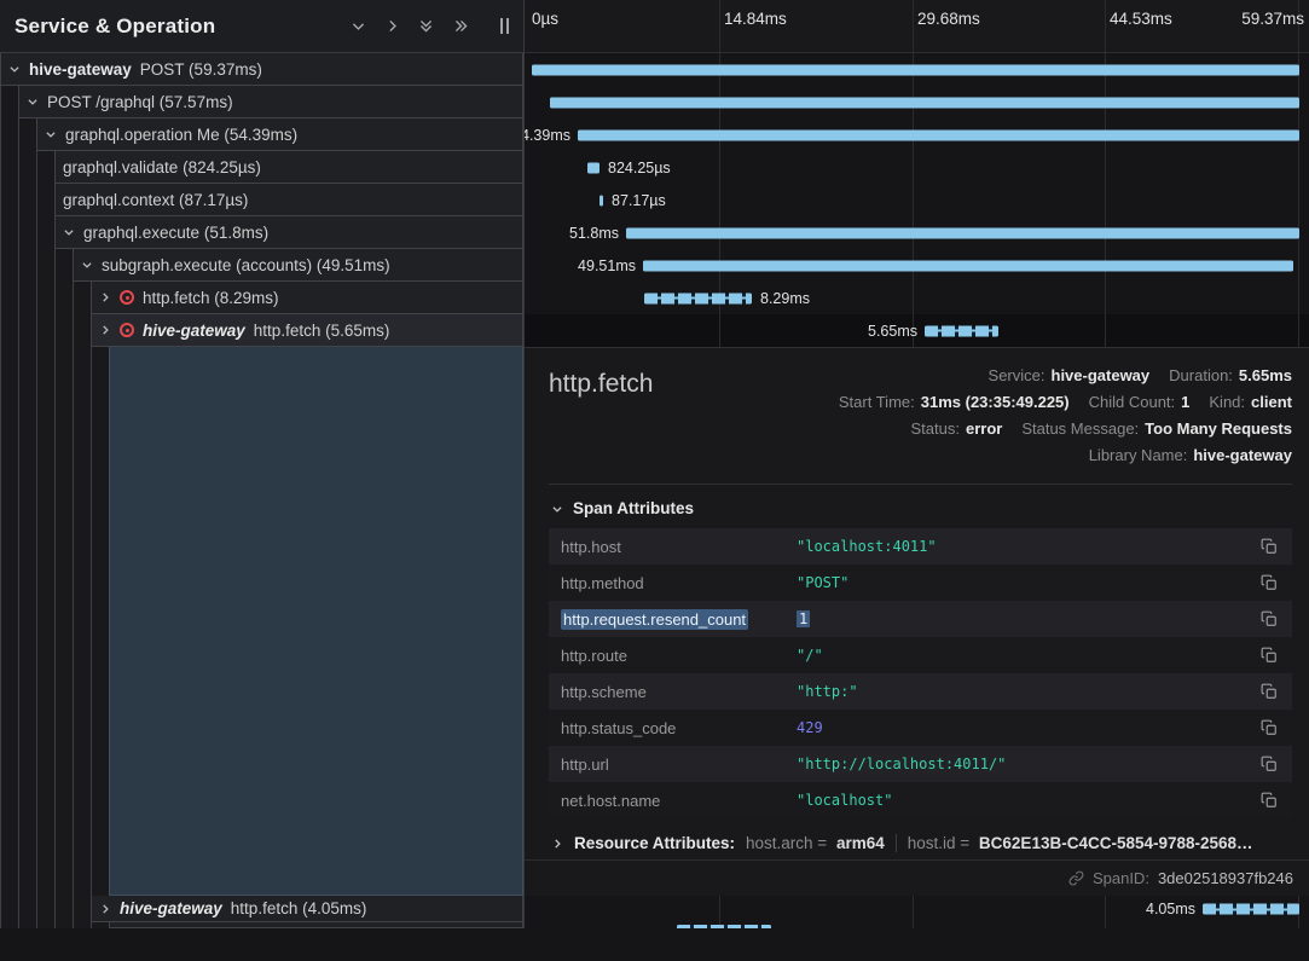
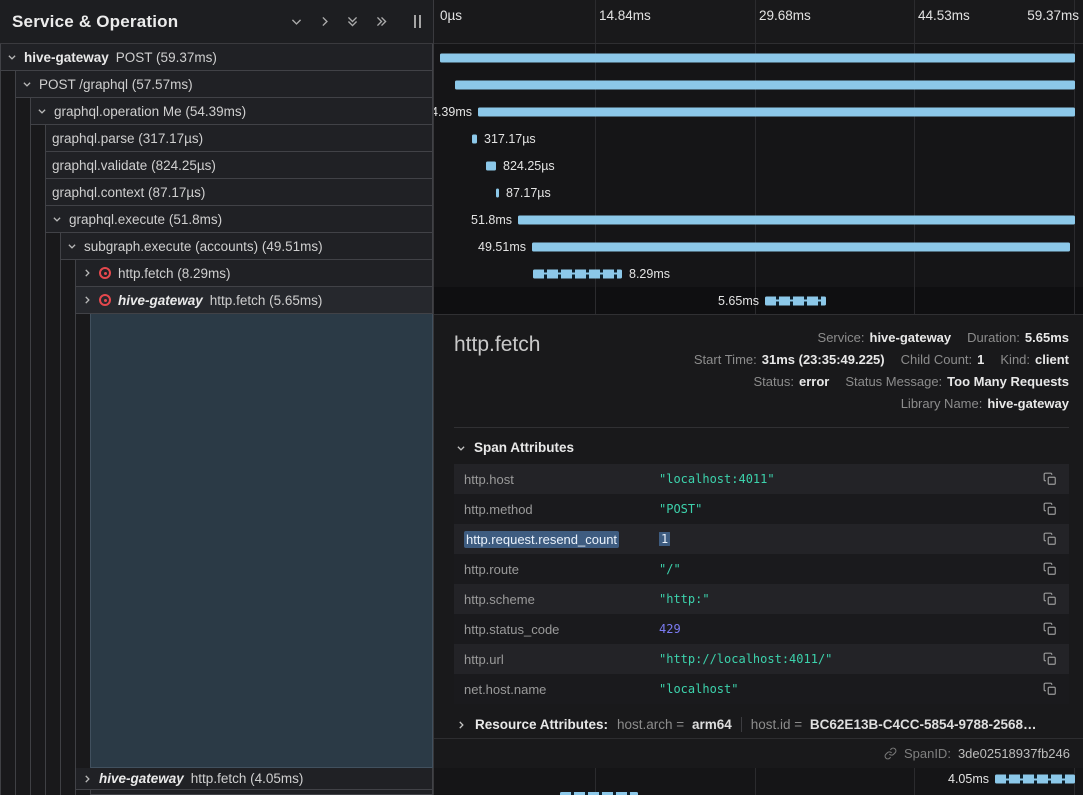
  Service & Operation
  0µs
  14.84ms
  29.68ms
  44.53ms
  59.37ms
  hive-gateway
  POST (59.37ms)
  POST /graphql (57.57ms)
  graphql.operation Me (54.39ms)
  4.39ms
+ graphql.parse (317.17µs)
+ 317.17µs
  graphql.validate (824.25µs)
  824.25µs
  graphql.context (87.17µs)
  87.17µs
  graphql.execute (51.8ms)
  51.8ms
  subgraph.execute (accounts) (49.51ms)
  49.51ms
  http.fetch (8.29ms)
  8.29ms
  hive-gateway
  http.fetch (5.65ms)
  5.65ms
  http.fetch
  Service: hive-gateway Duration: 5.65ms
  Start Time: 31ms (23:35:49.225) Child Count: 1 Kind: client
  Status: error Status Message: Too Many Requests
  Library Name: hive-gateway
  Span Attributes
  http.host
  "localhost:4011"
  http.method
  "POST"
  http.request.resend_count
  1
  http.route
  "/"
  http.scheme
  "http:"
  http.status_code
  429
  http.url
  "http://localhost:4011/"
  net.host.name
  "localhost"
  Resource Attributes:
  host.arch = arm64
  host.id = BC62E13B-C4CC-5854-9788-2568…
  SpanID:
  3de02518937fb246
  hive-gateway
  http.fetch (4.05ms)
  4.05ms
